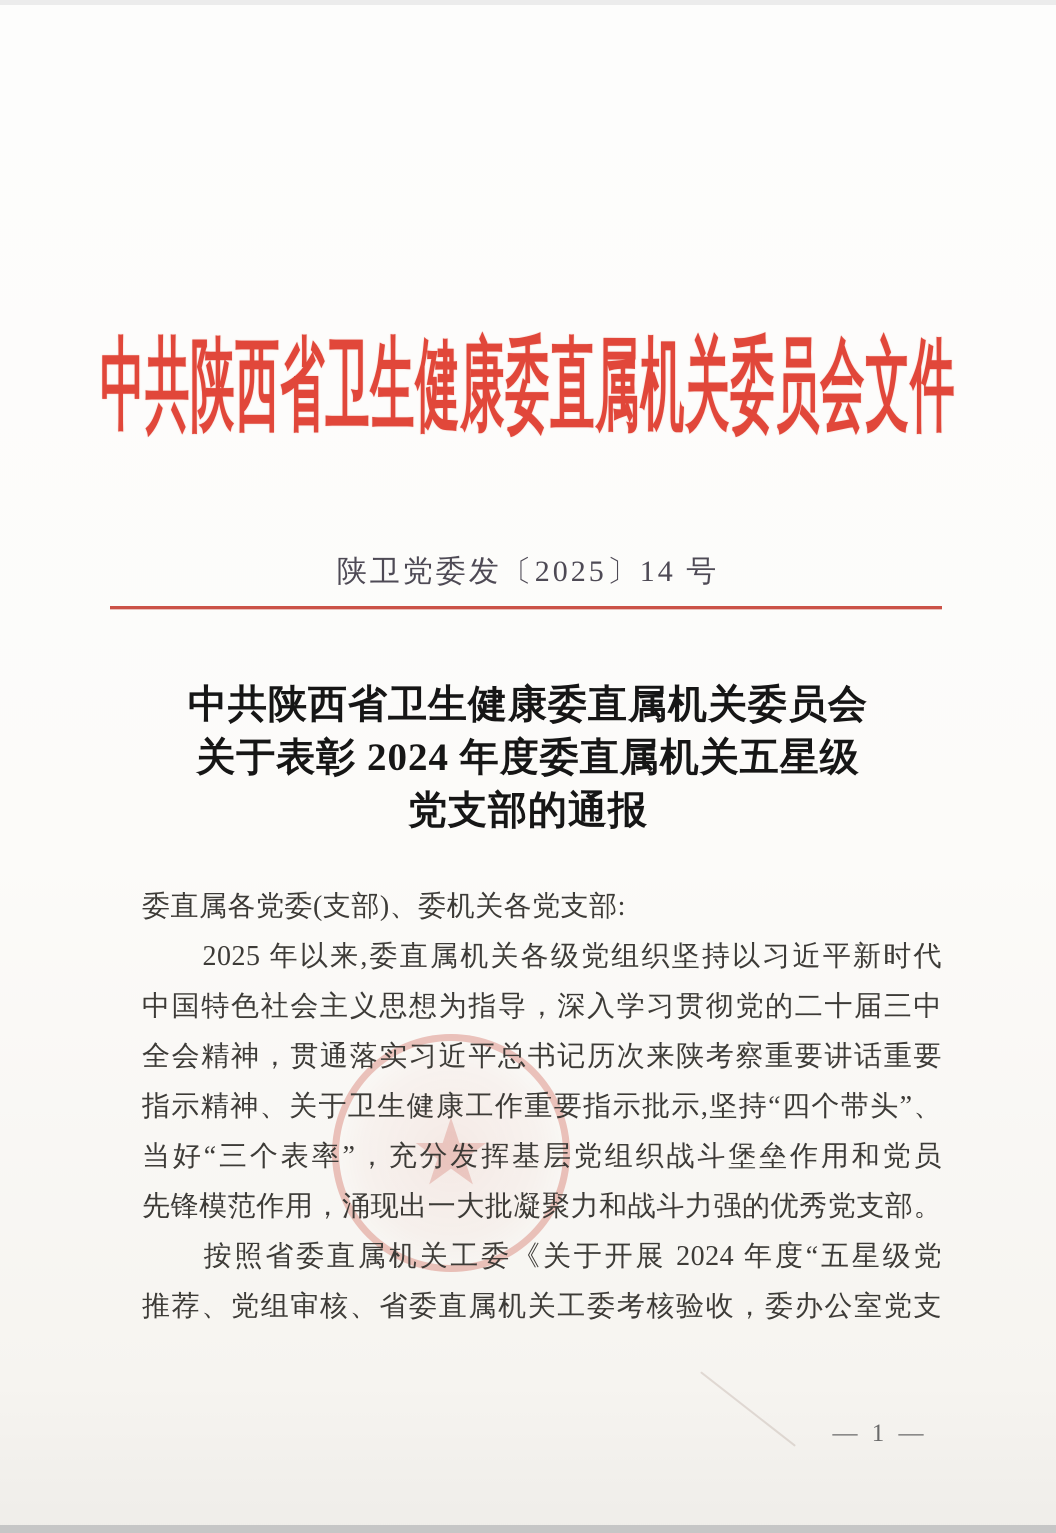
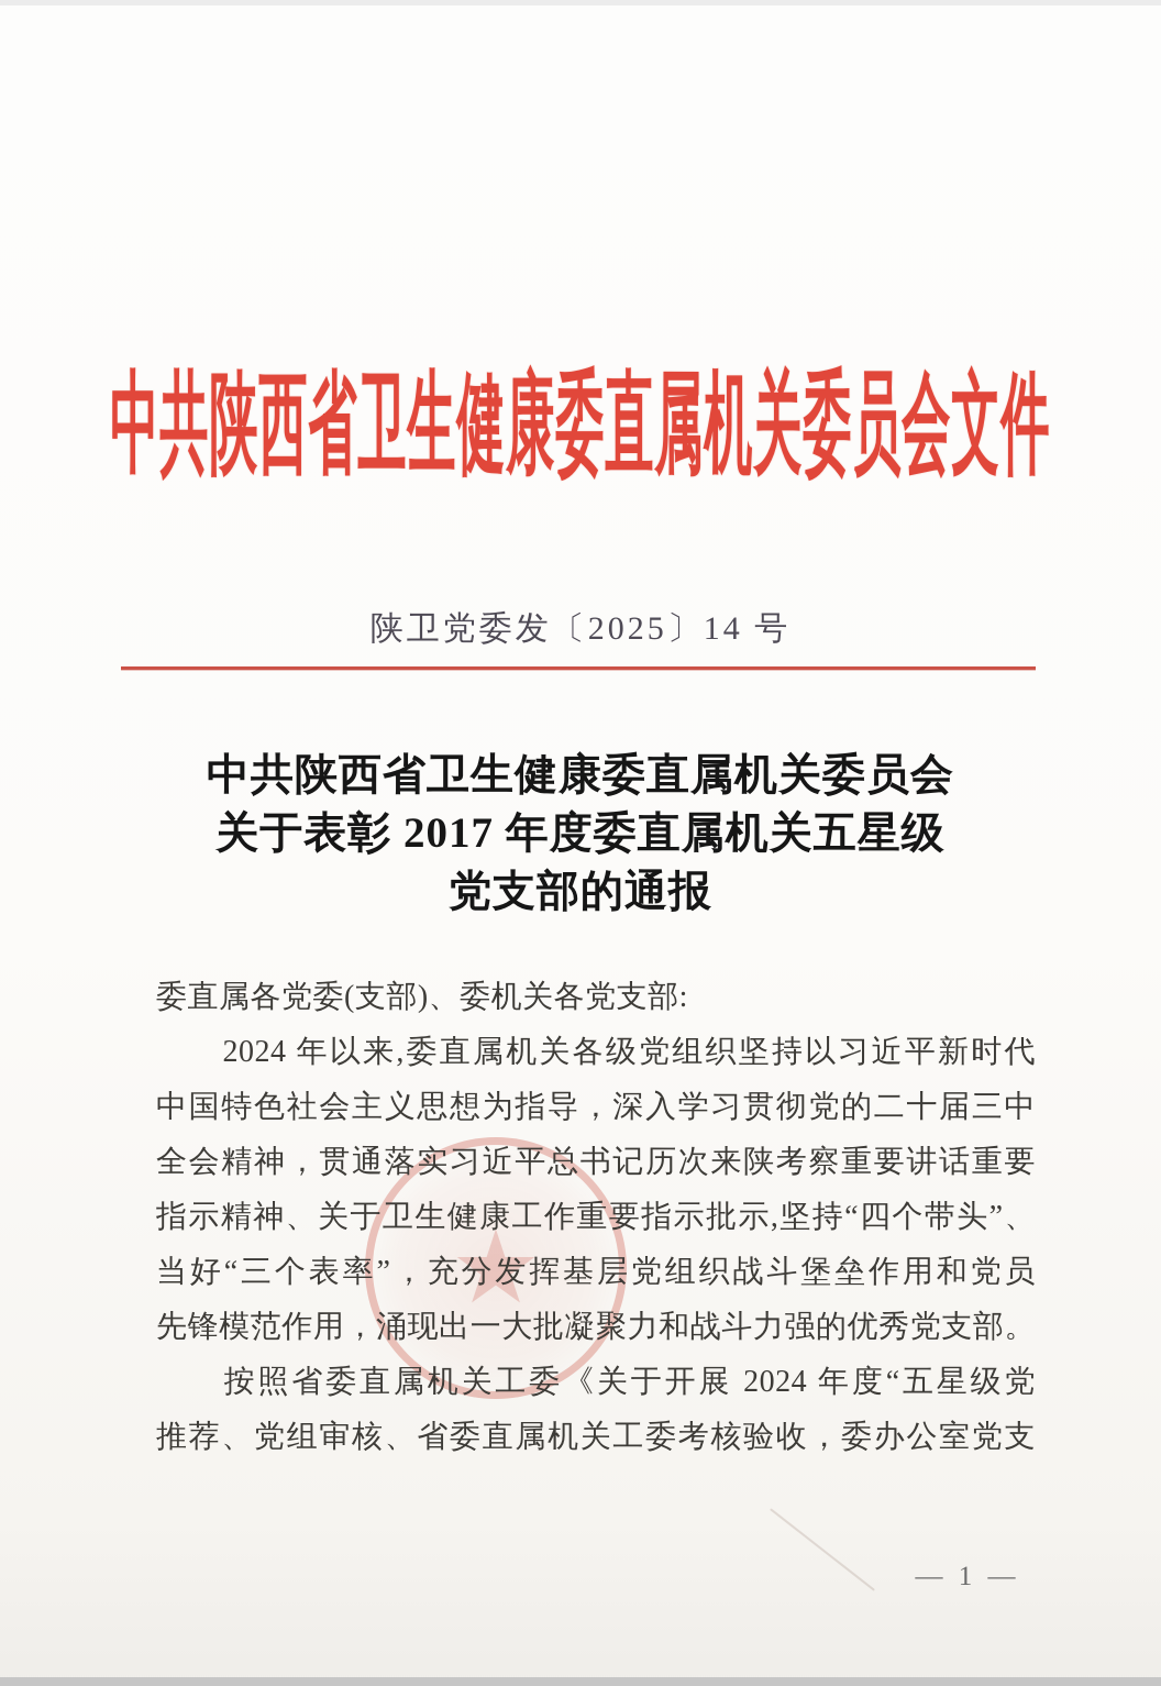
  中共陕西省卫生健康委直属机关委员会文件
  陕卫党委发〔2025〕14 号
  中共陕西省卫生健康委直属机关委员会
- 关于表彰 2024 年度委直属机关五星级
+ 关于表彰 2017 年度委直属机关五星级
  党支部的通报
  ★
  委直属各党委(支部)、委机关各党支部:
- 2025 年以来,委直属机关各级党组织坚持以习近平新时代
+ 2024 年以来,委直属机关各级党组织坚持以习近平新时代
  中国特色社会主义思想为指导，深入学习贯彻党的二十届三中
  全会精神，贯通落实习近平总书记历次来陕考察重要讲话重要
  指示精神、关于卫生健康工作重要指示批示,坚持“四个带头”、
  当好“三个表率”，充分发挥基层党组织战斗堡垒作用和党员
  先锋模范作用，涌现出一大批凝聚力和战斗力强的优秀党支部。
  按照省委直属机关工委《关于开展 2024 年度“五星级党
  推荐、党组审核、省委直属机关工委考核验收，委办公室党支
  — 1 —
